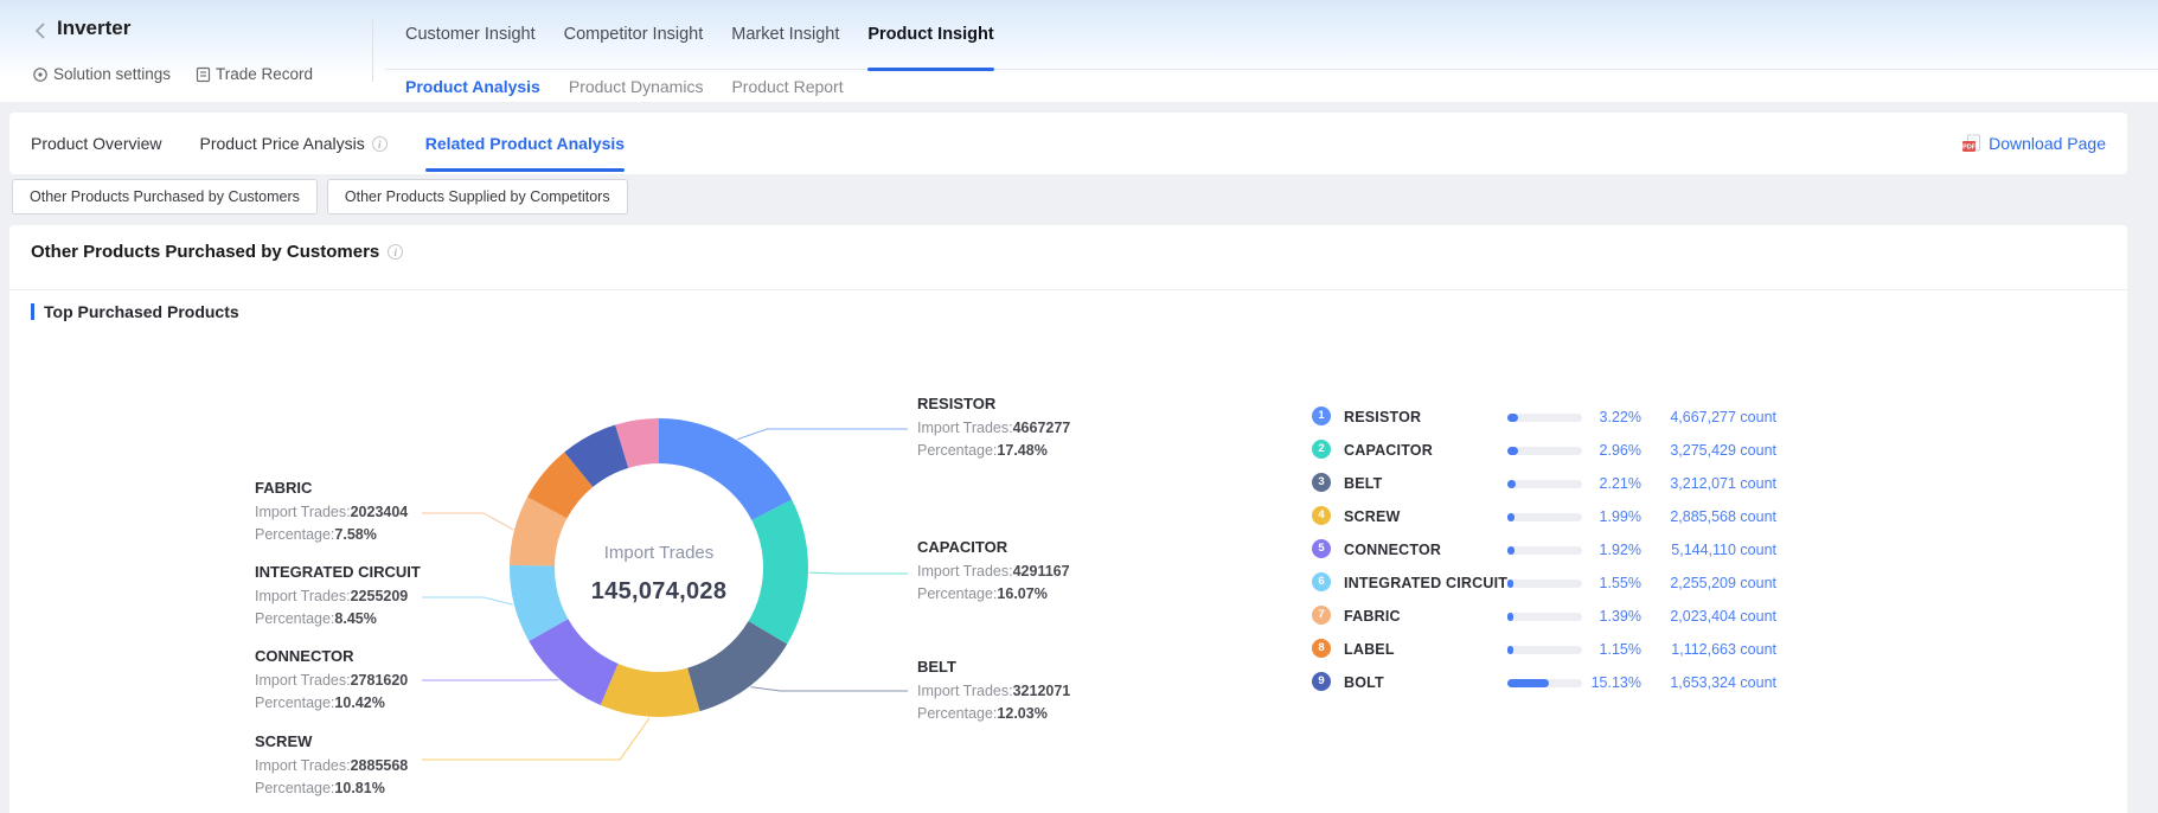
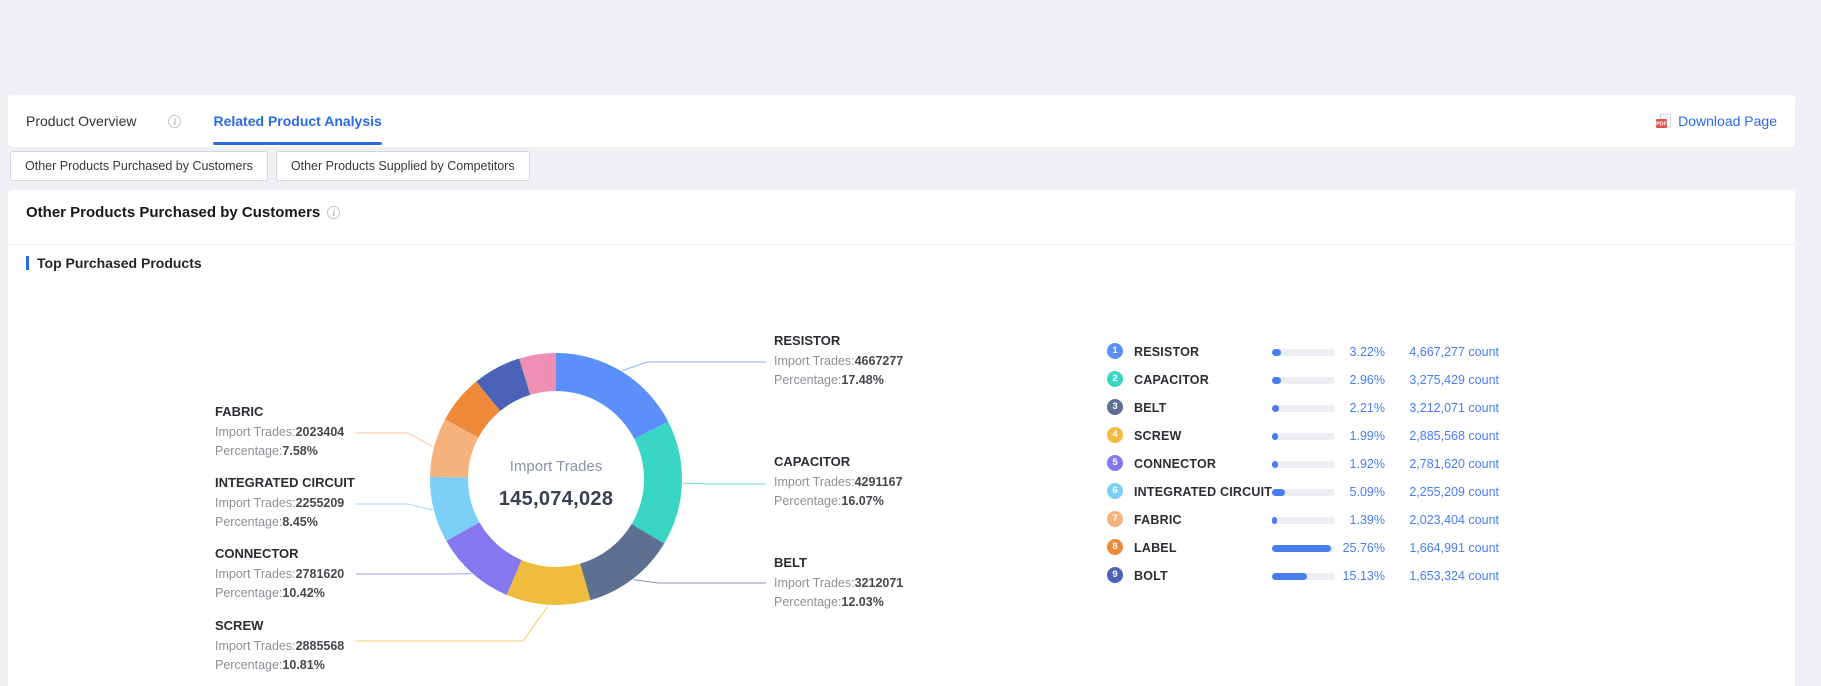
- Inverter
- Solution settings
- Trade Record
- Customer Insight
- Competitor Insight
- Market Insight
- Product Insight
- Product Analysis
- Product Dynamics
- Product Report
  Product Overview
- Product Price Analysis
  i
  Related Product Analysis
  Download Page
  Other Products Purchased by Customers
  Other Products Supplied by Competitors
  Other Products Purchased by Customers
  i
  Top Purchased Products
  Import Trades
  145,074,028
  RESISTOR
  Import Trades:4667277
  Percentage:17.48%
  CAPACITOR
  Import Trades:4291167
  Percentage:16.07%
  BELT
  Import Trades:3212071
  Percentage:12.03%
  SCREW
  Import Trades:2885568
  Percentage:10.81%
  CONNECTOR
  Import Trades:2781620
  Percentage:10.42%
  INTEGRATED CIRCUIT
  Import Trades:2255209
  Percentage:8.45%
  FABRIC
  Import Trades:2023404
  Percentage:7.58%
  1
  RESISTOR
  3.22%
  4,667,277 count
  2
  CAPACITOR
  2.96%
  3,275,429 count
  3
  BELT
  2.21%
  3,212,071 count
  4
  SCREW
  1.99%
  2,885,568 count
  5
  CONNECTOR
  1.92%
- 5,144,110 count
+ 2,781,620 count
  6
  INTEGRATED CIRCUIT
- 1.55%
+ 5.09%
  2,255,209 count
  7
  FABRIC
  1.39%
  2,023,404 count
  8
  LABEL
- 1.15%
+ 25.76%
- 1,112,663 count
+ 1,664,991 count
  9
  BOLT
  15.13%
  1,653,324 count
